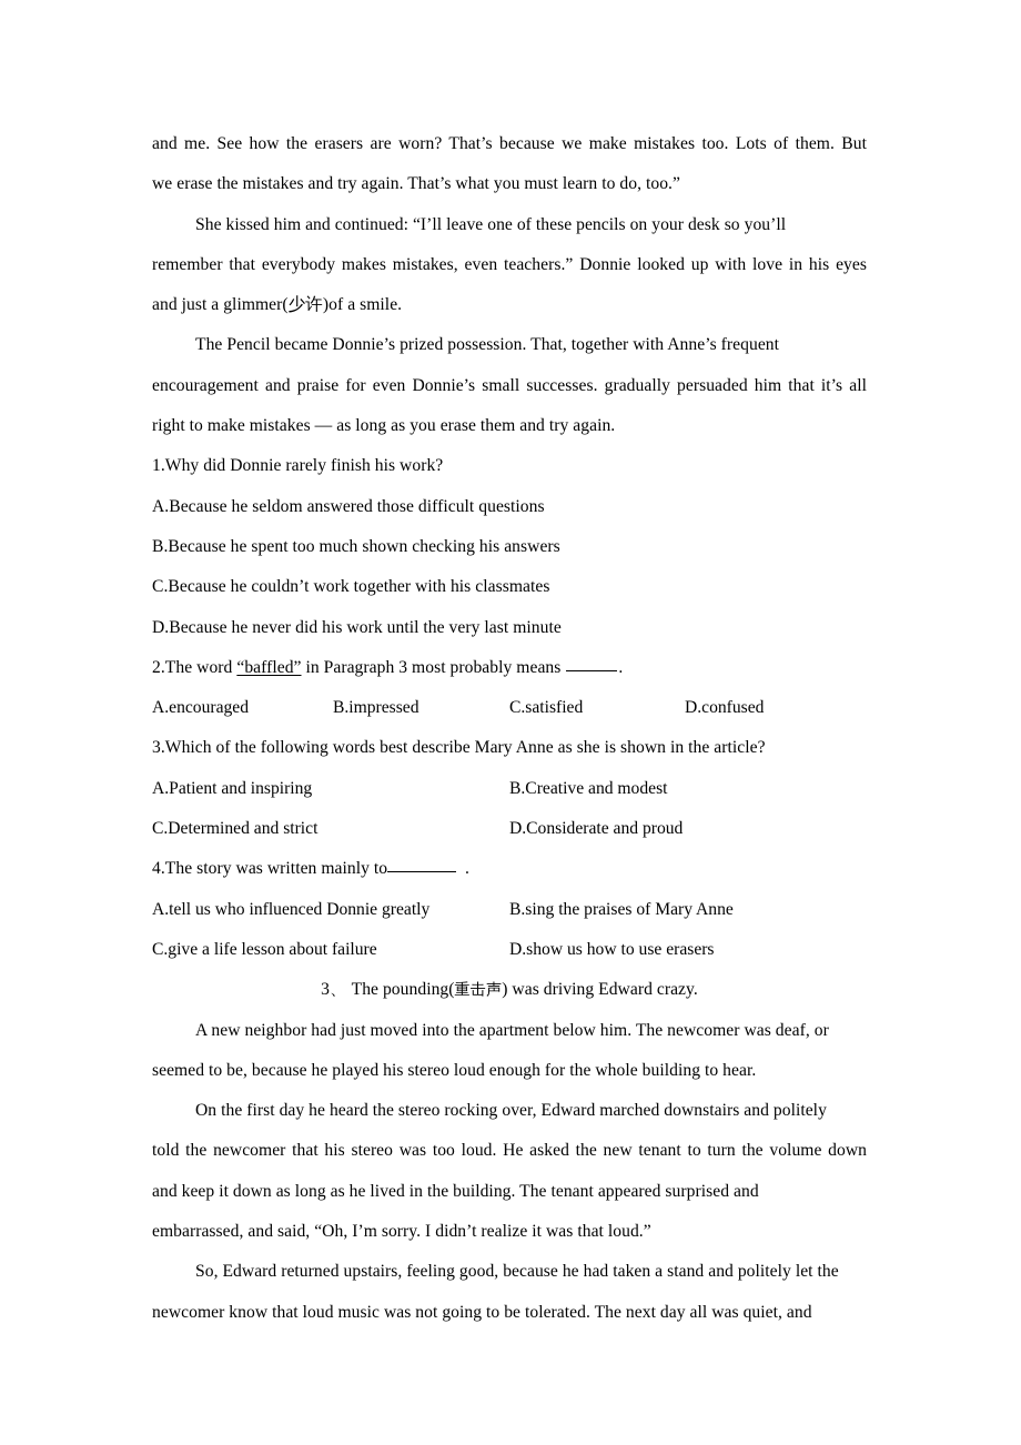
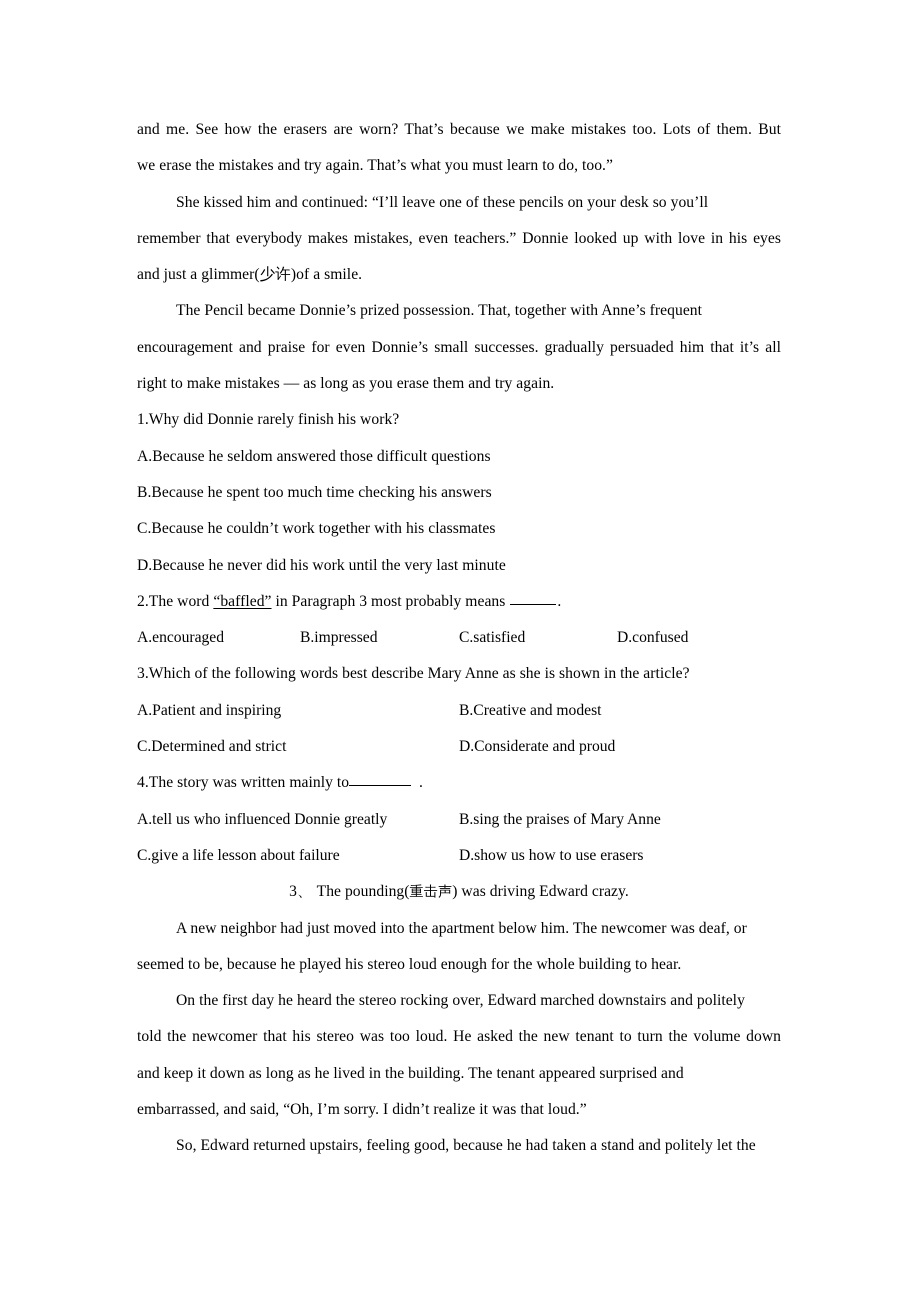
  and me. See how the erasers are worn? That’s because we make mistakes too. Lots of them. But
  we erase the mistakes and try again. That’s what you must learn to do, too.”
  She kissed him and continued: “I’ll leave one of these pencils on your desk so you’ll
  remember that everybody makes mistakes, even teachers.” Donnie looked up with love in his eyes
  and just a glimmer(少许)of a smile.
  The Pencil became Donnie’s prized possession. That, together with Anne’s frequent
  encouragement and praise for even Donnie’s small successes. gradually persuaded him that it’s all
  right to make mistakes — as long as you erase them and try again.
  1.Why did Donnie rarely finish his work?
  A.Because he seldom answered those difficult questions
- B.Because he spent too much shown checking his answers
+ B.Because he spent too much time checking his answers
  C.Because he couldn’t work together with his classmates
  D.Because he never did his work until the very last minute
  2.The word “baffled” in Paragraph 3 most probably means .
  A.encouraged
  B.impressed
  C.satisfied
  D.confused
  3.Which of the following words best describe Mary Anne as she is shown in the article?
  A.Patient and inspiring
  B.Creative and modest
  C.Determined and strict
  D.Considerate and proud
  4.The story was written mainly to .
  A.tell us who influenced Donnie greatly
  B.sing the praises of Mary Anne
  C.give a life lesson about failure
  D.show us how to use erasers
  3、 The pounding(重击声) was driving Edward crazy.
  A new neighbor had just moved into the apartment below him. The newcomer was deaf, or
  seemed to be, because he played his stereo loud enough for the whole building to hear.
  On the first day he heard the stereo rocking over, Edward marched downstairs and politely
  told the newcomer that his stereo was too loud. He asked the new tenant to turn the volume down
  and keep it down as long as he lived in the building. The tenant appeared surprised and
  embarrassed, and said, “Oh, I’m sorry. I didn’t realize it was that loud.”
  So, Edward returned upstairs, feeling good, because he had taken a stand and politely let the
- newcomer know that loud music was not going to be tolerated. The next day all was quiet, and
